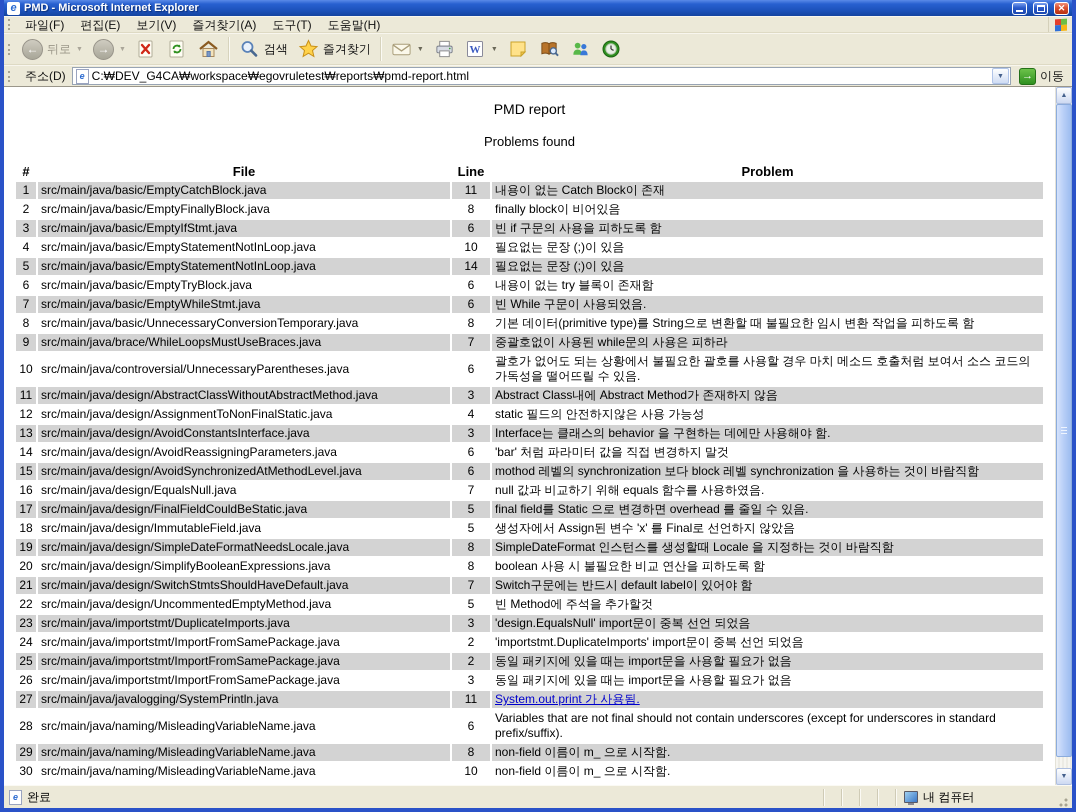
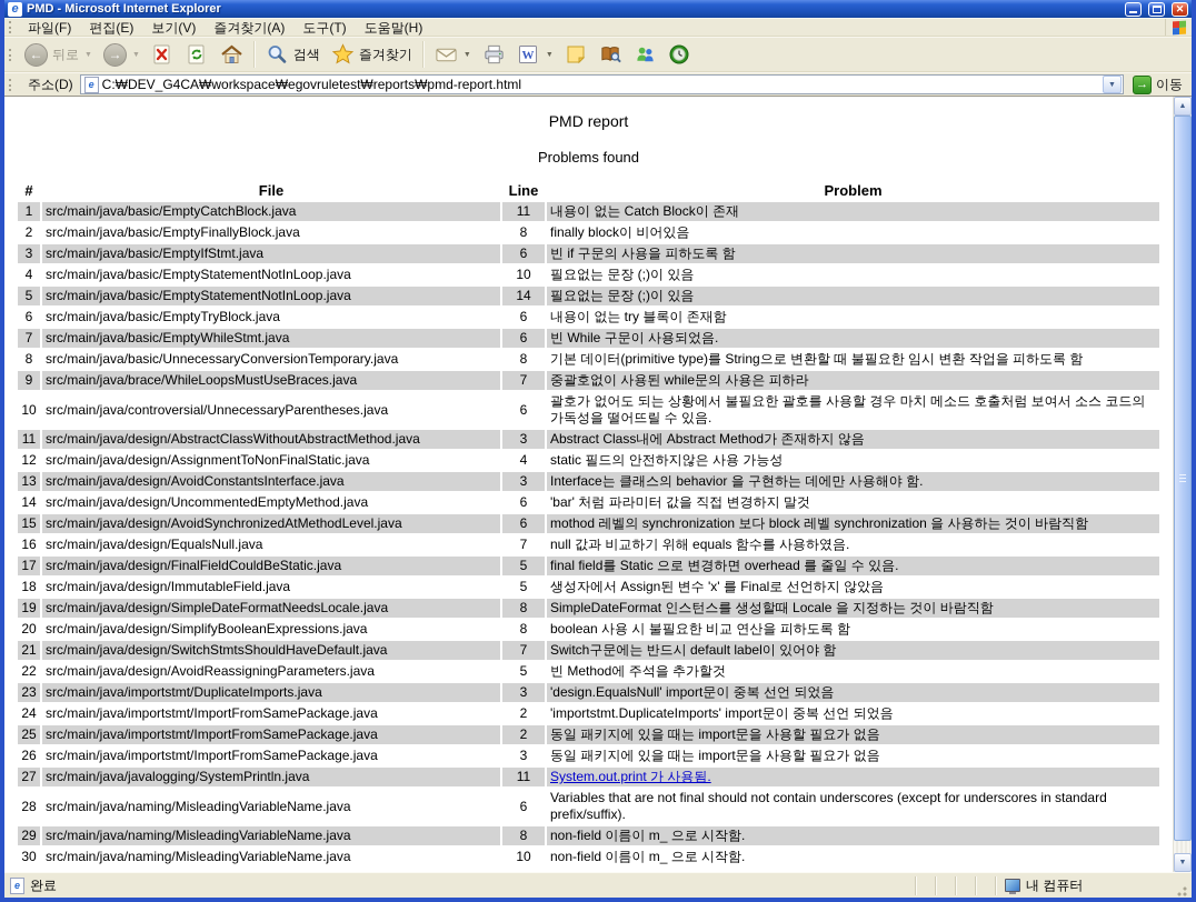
  e
  PMD - Microsoft Internet Explorer
  ✕
  파일(F)
  편집(E)
  보기(V)
  즐겨찾기(A)
  도구(T)
  도움말(H)
  ←
  뒤로
  →
  검색
  즐겨찾기
  W
  주소(D)
  e
  C:₩DEV_G4CA₩workspace₩egovruletest₩reports₩pmd-report.html
  →
  이동
  PMD report
  Problems found
  #	File	Line	Problem
  1	src/main/java/basic/EmptyCatchBlock.java	11	내용이 없는 Catch Block이 존재
  2	src/main/java/basic/EmptyFinallyBlock.java	8	finally block이 비어있음
  3	src/main/java/basic/EmptyIfStmt.java	6	빈 if 구문의 사용을 피하도록 함
  4	src/main/java/basic/EmptyStatementNotInLoop.java	10	필요없는 문장 (;)이 있음
  5	src/main/java/basic/EmptyStatementNotInLoop.java	14	필요없는 문장 (;)이 있음
  6	src/main/java/basic/EmptyTryBlock.java	6	내용이 없는 try 블록이 존재함
  7	src/main/java/basic/EmptyWhileStmt.java	6	빈 While 구문이 사용되었음.
  8	src/main/java/basic/UnnecessaryConversionTemporary.java	8	기본 데이터(primitive type)를 String으로 변환할 때 불필요한 임시 변환 작업을 피하도록 함
  9	src/main/java/brace/WhileLoopsMustUseBraces.java	7	중괄호없이 사용된 while문의 사용은 피하라
  10	src/main/java/controversial/UnnecessaryParentheses.java	6	괄호가 없어도 되는 상황에서 불필요한 괄호를 사용할 경우 마치 메소드 호출처럼 보여서 소스 코드의 가독성을 떨어뜨릴 수 있음.
  11	src/main/java/design/AbstractClassWithoutAbstractMethod.java	3	Abstract Class내에 Abstract Method가 존재하지 않음
  12	src/main/java/design/AssignmentToNonFinalStatic.java	4	static 필드의 안전하지않은 사용 가능성
  13	src/main/java/design/AvoidConstantsInterface.java	3	Interface는 클래스의 behavior 을 구현하는 데에만 사용해야 함.
- 14	src/main/java/design/AvoidReassigningParameters.java	6	'bar' 처럼 파라미터 값을 직접 변경하지 말것
+ 14	src/main/java/design/UncommentedEmptyMethod.java	6	'bar' 처럼 파라미터 값을 직접 변경하지 말것
  15	src/main/java/design/AvoidSynchronizedAtMethodLevel.java	6	mothod 레벨의 synchronization 보다 block 레벨 synchronization 을 사용하는 것이 바람직함
  16	src/main/java/design/EqualsNull.java	7	null 값과 비교하기 위해 equals 함수를 사용하였음.
  17	src/main/java/design/FinalFieldCouldBeStatic.java	5	final field를 Static 으로 변경하면 overhead 를 줄일 수 있음.
  18	src/main/java/design/ImmutableField.java	5	생성자에서 Assign된 변수 'x' 를 Final로 선언하지 않았음
  19	src/main/java/design/SimpleDateFormatNeedsLocale.java	8	SimpleDateFormat 인스턴스를 생성할때 Locale 을 지정하는 것이 바람직함
  20	src/main/java/design/SimplifyBooleanExpressions.java	8	boolean 사용 시 불필요한 비교 연산을 피하도록 함
  21	src/main/java/design/SwitchStmtsShouldHaveDefault.java	7	Switch구문에는 반드시 default label이 있어야 함
- 22	src/main/java/design/UncommentedEmptyMethod.java	5	빈 Method에 주석을 추가할것
+ 22	src/main/java/design/AvoidReassigningParameters.java	5	빈 Method에 주석을 추가할것
  23	src/main/java/importstmt/DuplicateImports.java	3	'design.EqualsNull' import문이 중복 선언 되었음
  24	src/main/java/importstmt/ImportFromSamePackage.java	2	'importstmt.DuplicateImports' import문이 중복 선언 되었음
  25	src/main/java/importstmt/ImportFromSamePackage.java	2	동일 패키지에 있을 때는 import문을 사용할 필요가 없음
  26	src/main/java/importstmt/ImportFromSamePackage.java	3	동일 패키지에 있을 때는 import문을 사용할 필요가 없음
  27	src/main/java/javalogging/SystemPrintln.java	11	System.out.print 가 사용됨.
  28	src/main/java/naming/MisleadingVariableName.java	6	Variables that are not final should not contain underscores (except for underscores in standard prefix/suffix).
  29	src/main/java/naming/MisleadingVariableName.java	8	non-field 이름이 m_ 으로 시작함.
  30	src/main/java/naming/MisleadingVariableName.java	10	non-field 이름이 m_ 으로 시작함.
  e
  완료
  내 컴퓨터
